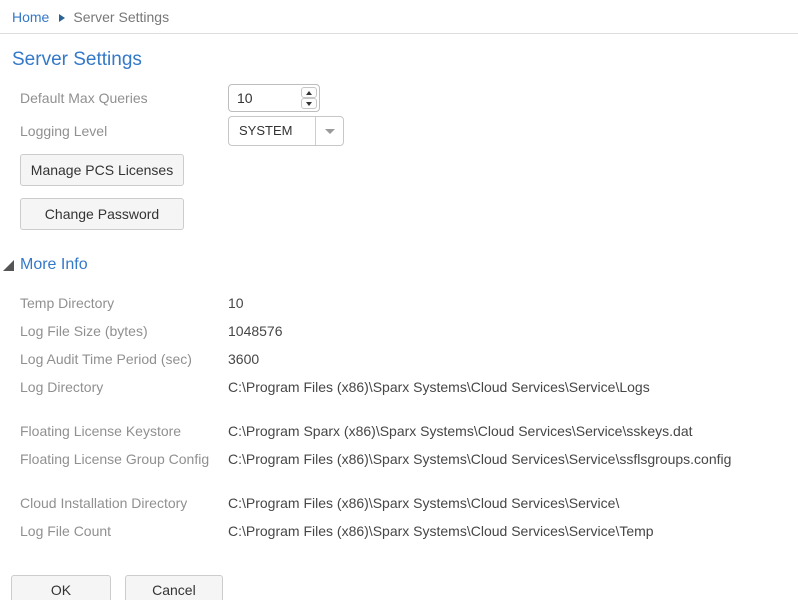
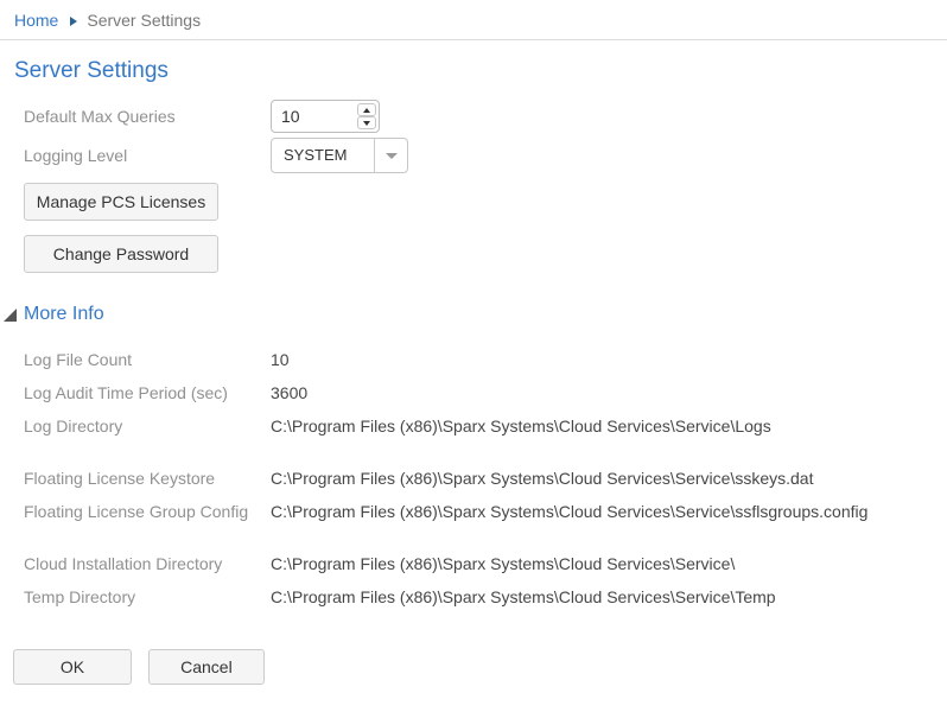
  Home
  Server Settings
  Server Settings
  Default Max Queries
  10
  Logging Level
  SYSTEM
  Manage PCS Licenses
  Change Password
  More Info
- Temp Directory
+ Log File Count
  10
- Log File Size (bytes)
- 1048576
  Log Audit Time Period (sec)
  3600
  Log Directory
  C:\Program Files (x86)\Sparx Systems\Cloud Services\Service\Logs
  Floating License Keystore
- C:\Program Sparx (x86)\Sparx Systems\Cloud Services\Service\sskeys.dat
+ C:\Program Files (x86)\Sparx Systems\Cloud Services\Service\sskeys.dat
  Floating License Group Config
  C:\Program Files (x86)\Sparx Systems\Cloud Services\Service\ssflsgroups.config
  Cloud Installation Directory
  C:\Program Files (x86)\Sparx Systems\Cloud Services\Service\
- Log File Count
+ Temp Directory
  C:\Program Files (x86)\Sparx Systems\Cloud Services\Service\Temp
  OK Cancel
